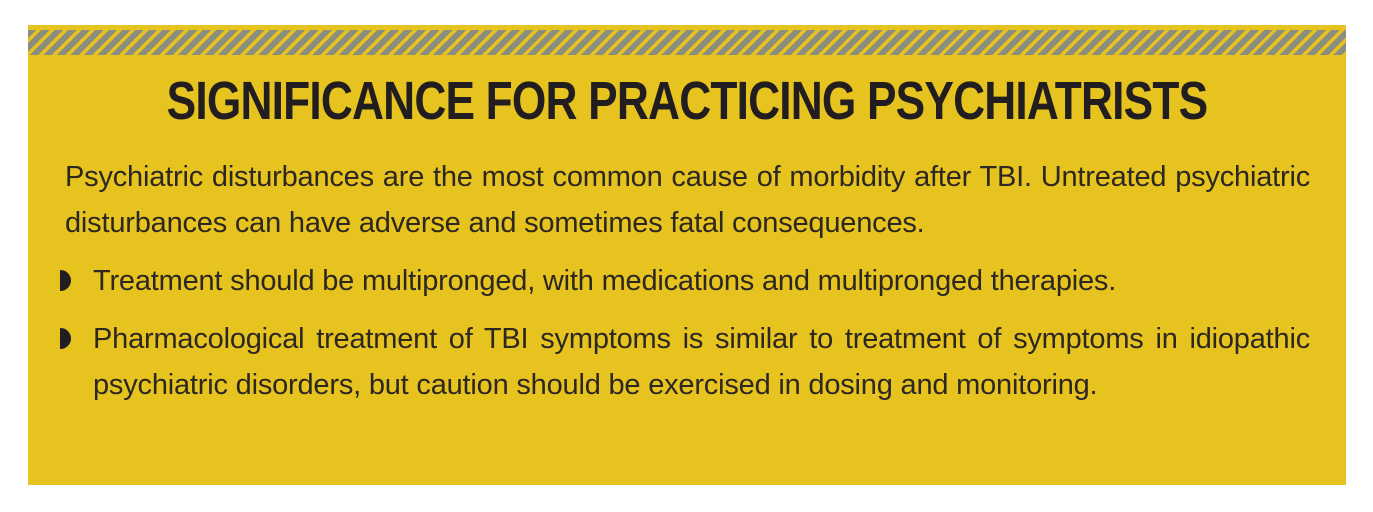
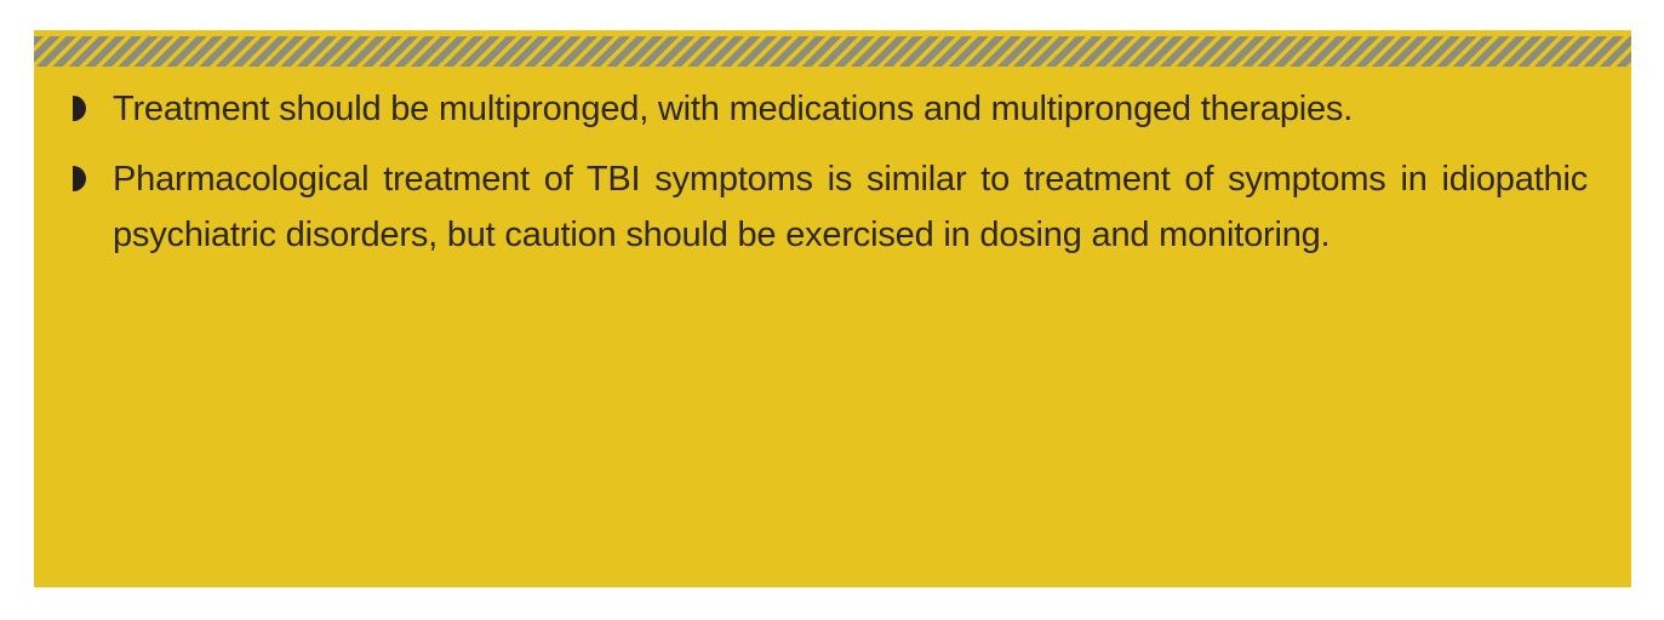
- SIGNIFICANCE FOR PRACTICING PSYCHIATRISTS
- Psychiatric disturbances are the most common cause of morbidity after TBI. Untreated psychiatric disturbances can have adverse and sometimes fatal consequences.
  Treatment should be multipronged, with medications and multipronged therapies.
  Pharmacological treatment of TBI symptoms is similar to treatment of symptoms in idiopathic psychiatric disorders, but caution should be exercised in dosing and monitoring.
